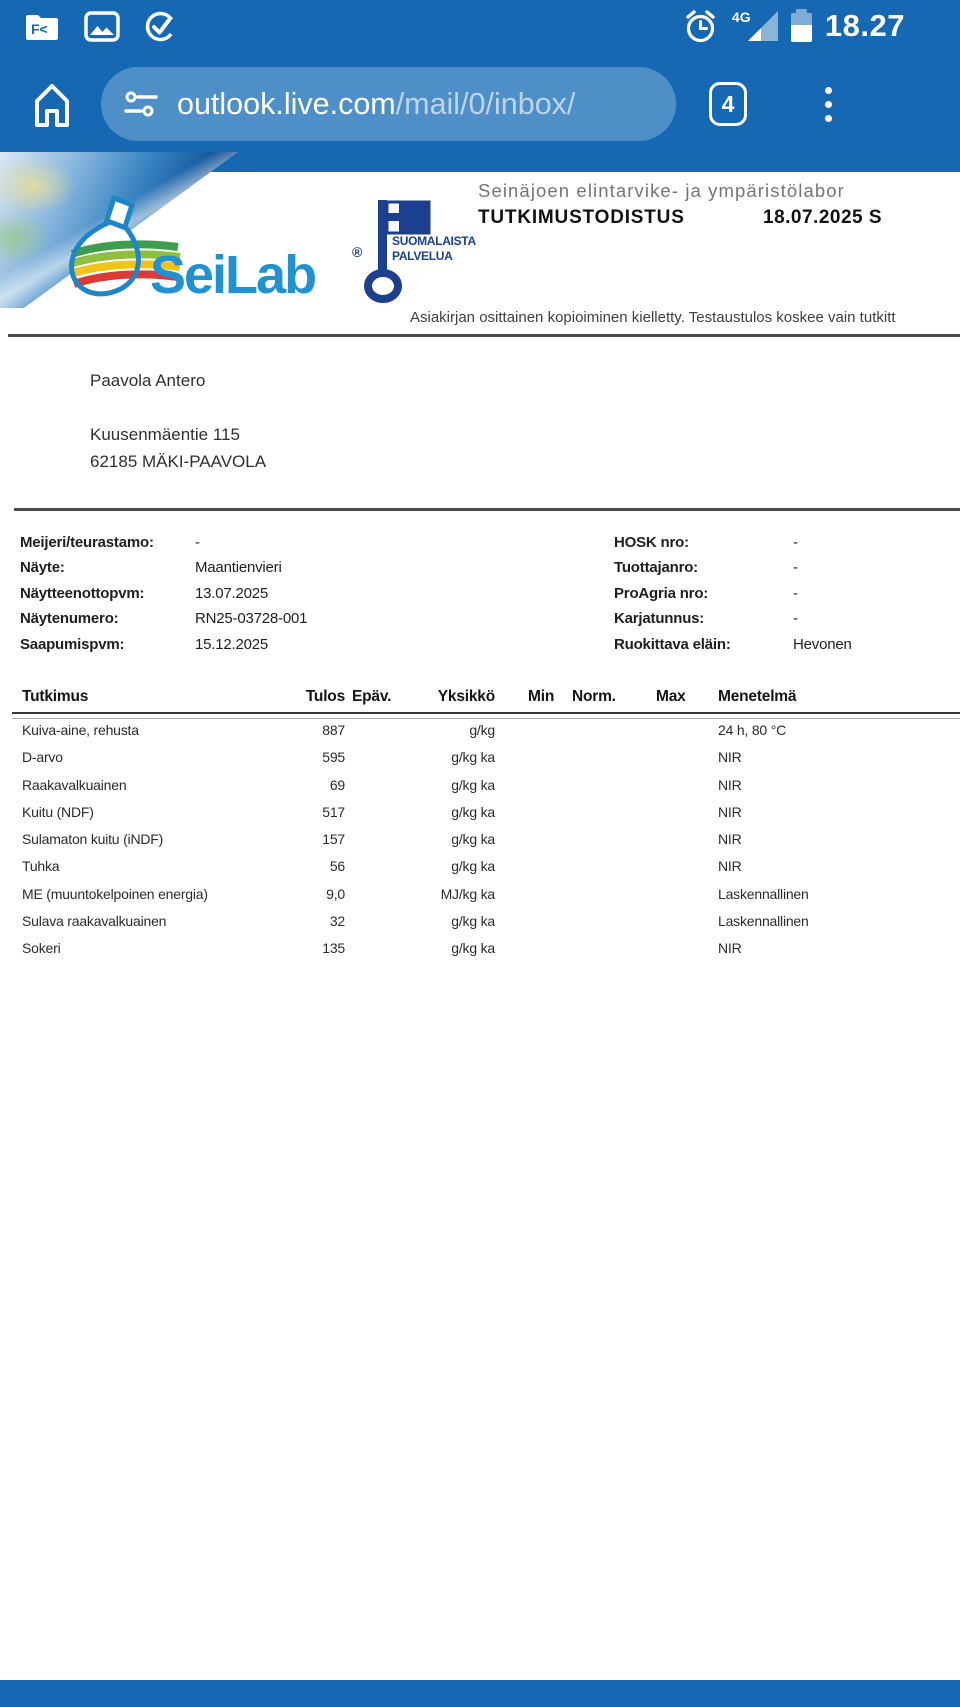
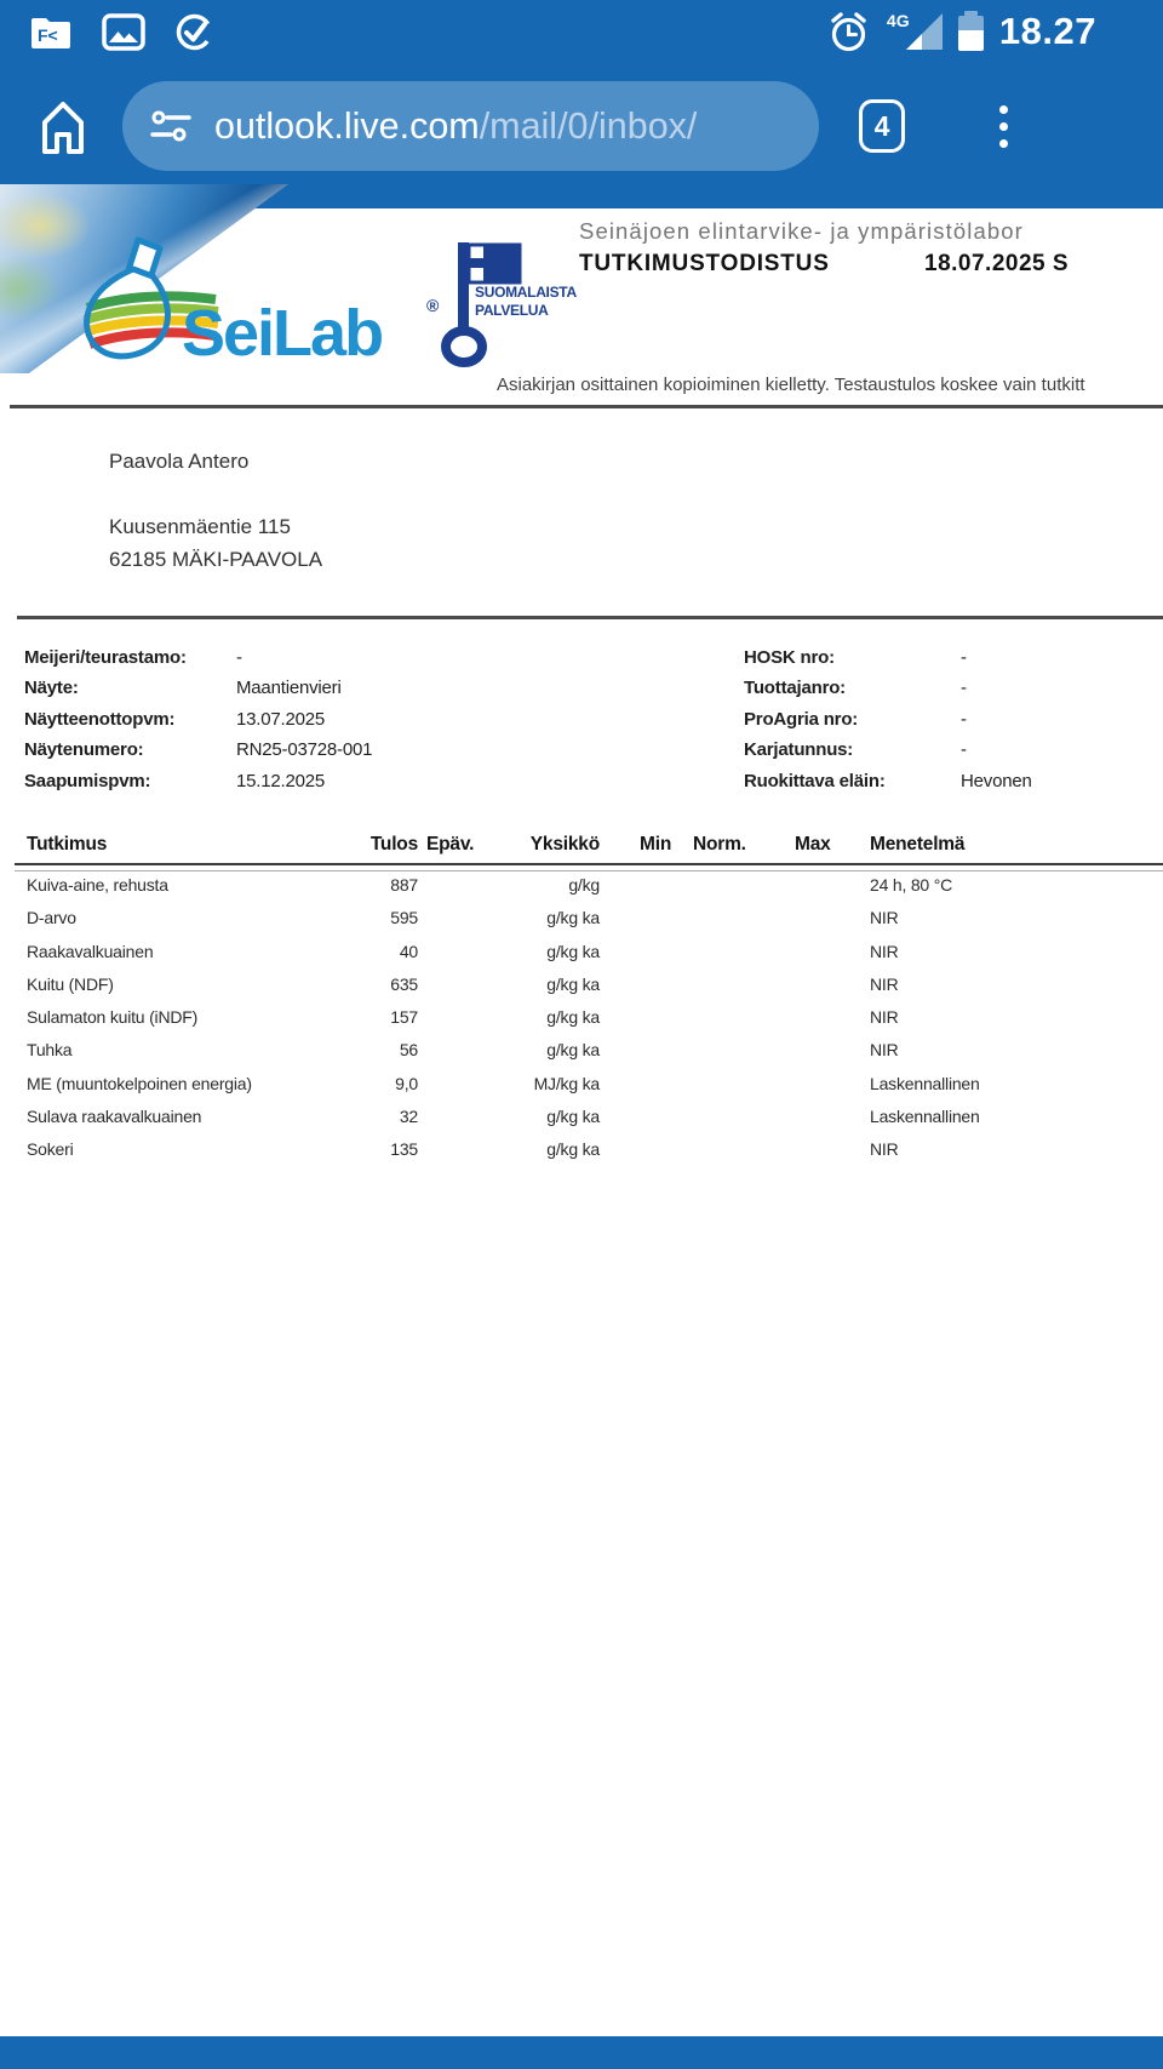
  F<
  4G
  18.27
  outlook.live.com/mail/0/inbox/
  4
  SeiLab
  ®
  SUOMALAISTA
  PALVELUA
  Seinäjoen elintarvike- ja ympäristölabor
  TUTKIMUSTODISTUS
  18.07.2025 S
  Asiakirjan osittainen kopioiminen kielletty. Testaustulos koskee vain tutkitt
  Paavola Antero
  Kuusenmäentie 115
  62185 MÄKI-PAAVOLA
  Meijeri/teurastamo:
  -
  HOSK nro:
  -
  Näyte:
  Maantienvieri
  Tuottajanro:
  -
  Näytteenottopvm:
  13.07.2025
  ProAgria nro:
  -
  Näytenumero:
  RN25-03728-001
  Karjatunnus:
  -
  Saapumispvm:
  15.12.2025
  Ruokittava eläin:
  Hevonen
  Tutkimus
  Tulos
  Epäv.
  Yksikkö
  Min
  Norm.
  Max
  Menetelmä
  Kuiva-aine, rehusta
  887
  g/kg
  24 h, 80 °C
  D-arvo
  595
  g/kg ka
  NIR
  Raakavalkuainen
- 69
+ 40
  g/kg ka
  NIR
  Kuitu (NDF)
- 517
+ 635
  g/kg ka
  NIR
  Sulamaton kuitu (iNDF)
  157
  g/kg ka
  NIR
  Tuhka
  56
  g/kg ka
  NIR
  ME (muuntokelpoinen energia)
  9,0
  MJ/kg ka
  Laskennallinen
  Sulava raakavalkuainen
  32
  g/kg ka
  Laskennallinen
  Sokeri
  135
  g/kg ka
  NIR
